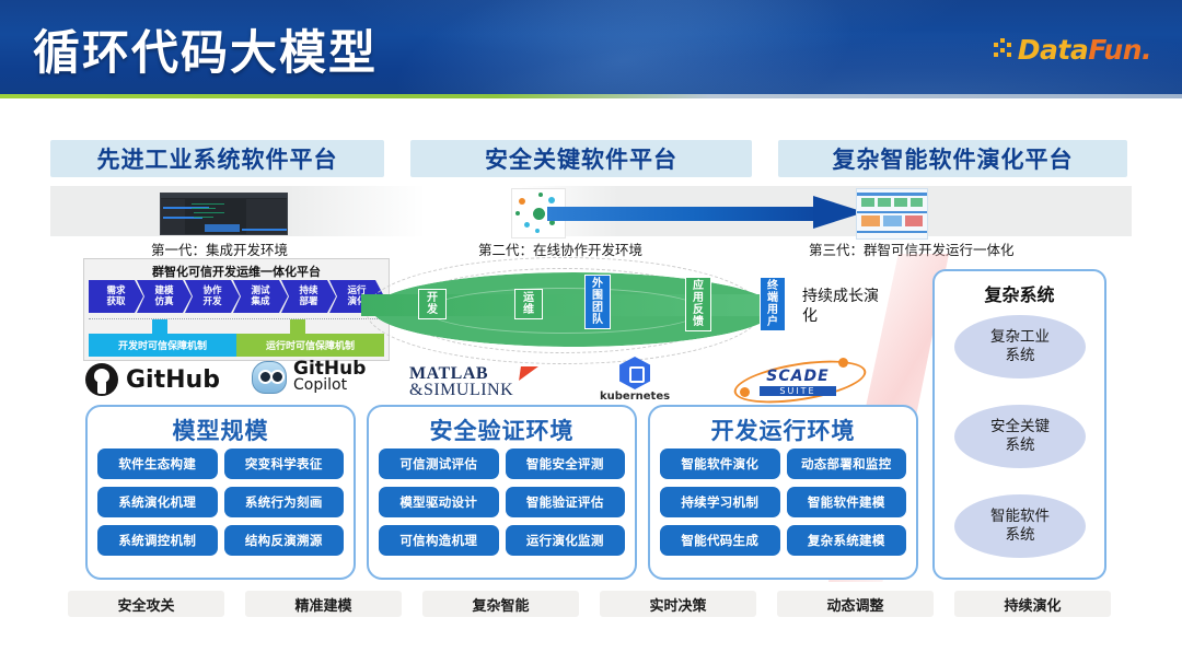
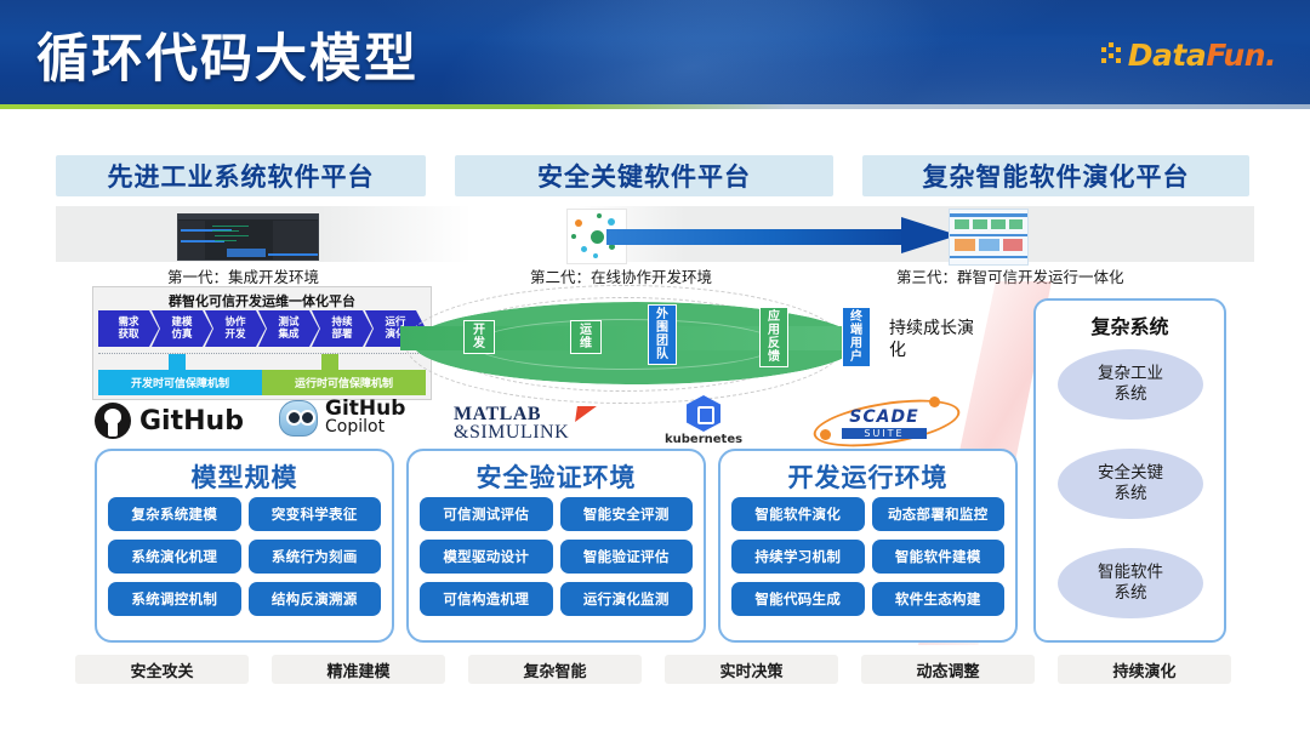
  循环代码大模型
  DataFun.
  先进工业系统软件平台
  安全关键软件平台
  复杂智能软件演化平台
  第一代：集成开发环境
  第二代：在线协作开发环境
  第三代：群智可信开发运行一体化
  群智化可信开发运维一体化平台
  需求
  获取
  建模
  仿真
  协作
  开发
  测试
  集成
  持续
  部署
  运行
  开发时可信保障机制
  运行时可信保障机制
  开
  发
  运
  维
  外
  围
  团
  队
  应
  用
  反
  馈
  终
  端
  用
  户
  持续成长演化
  GitHub
  GitHub
  Copilot
  MATLAB
  &SIMULINK
  kubernetes
  SCADE
  SUITE
  模型规模
- 软件生态构建
+ 复杂系统建模
  突变科学表征
  系统演化机理
  系统行为刻画
  系统调控机制
  结构反演溯源
  安全验证环境
  可信测试评估
  智能安全评测
  模型驱动设计
  智能验证评估
  可信构造机理
  运行演化监测
  开发运行环境
  智能软件演化
  动态部署和监控
  持续学习机制
  智能软件建模
  智能代码生成
- 复杂系统建模
+ 软件生态构建
  复杂系统
  复杂工业
  系统
  安全关键
  系统
  智能软件
  系统
  安全攻关
  精准建模
  复杂智能
  实时决策
  动态调整
  持续演化
